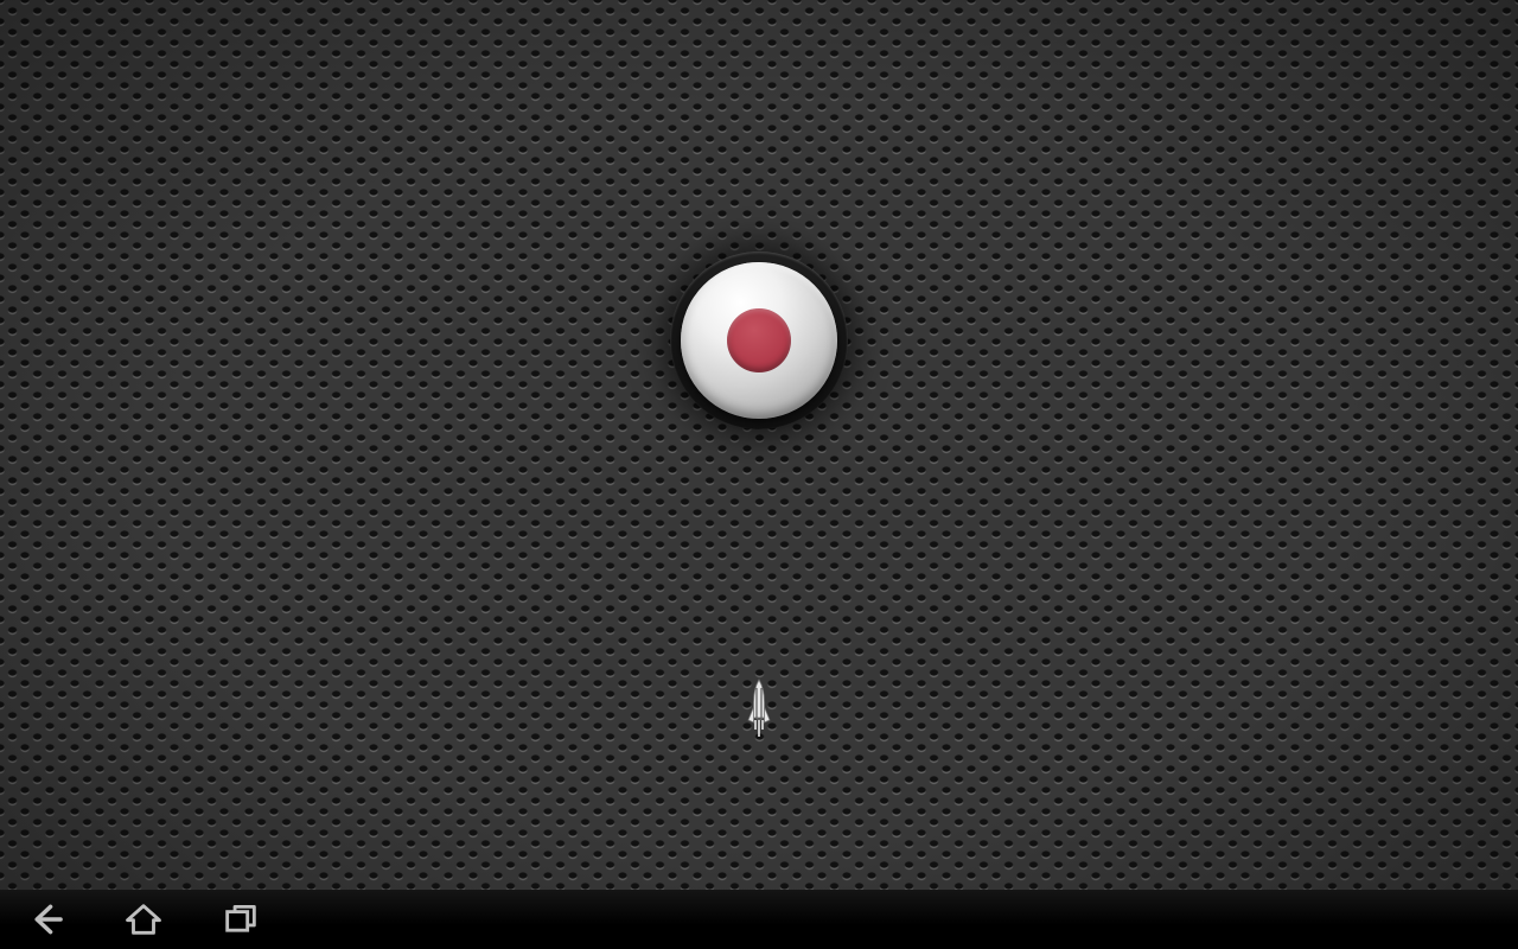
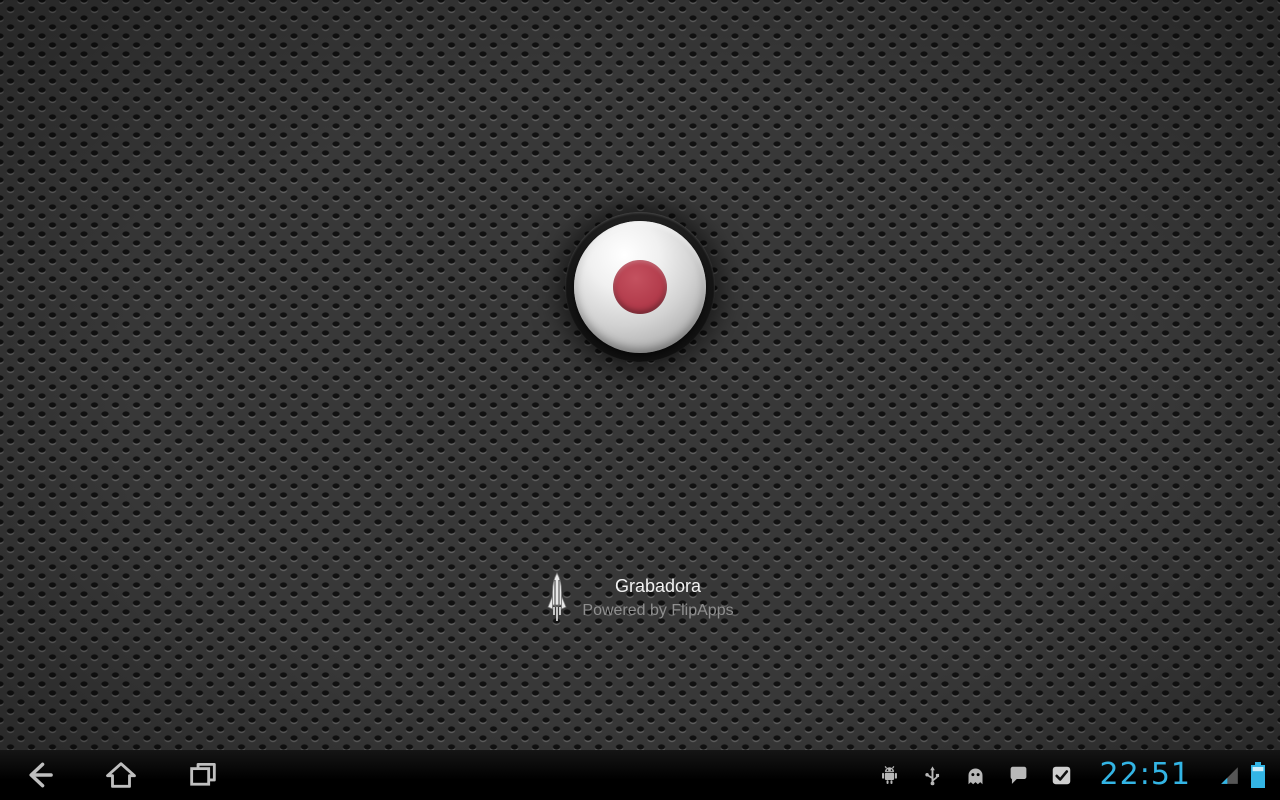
+ Grabadora
+ Powered by FlipApps
+ 22:51
